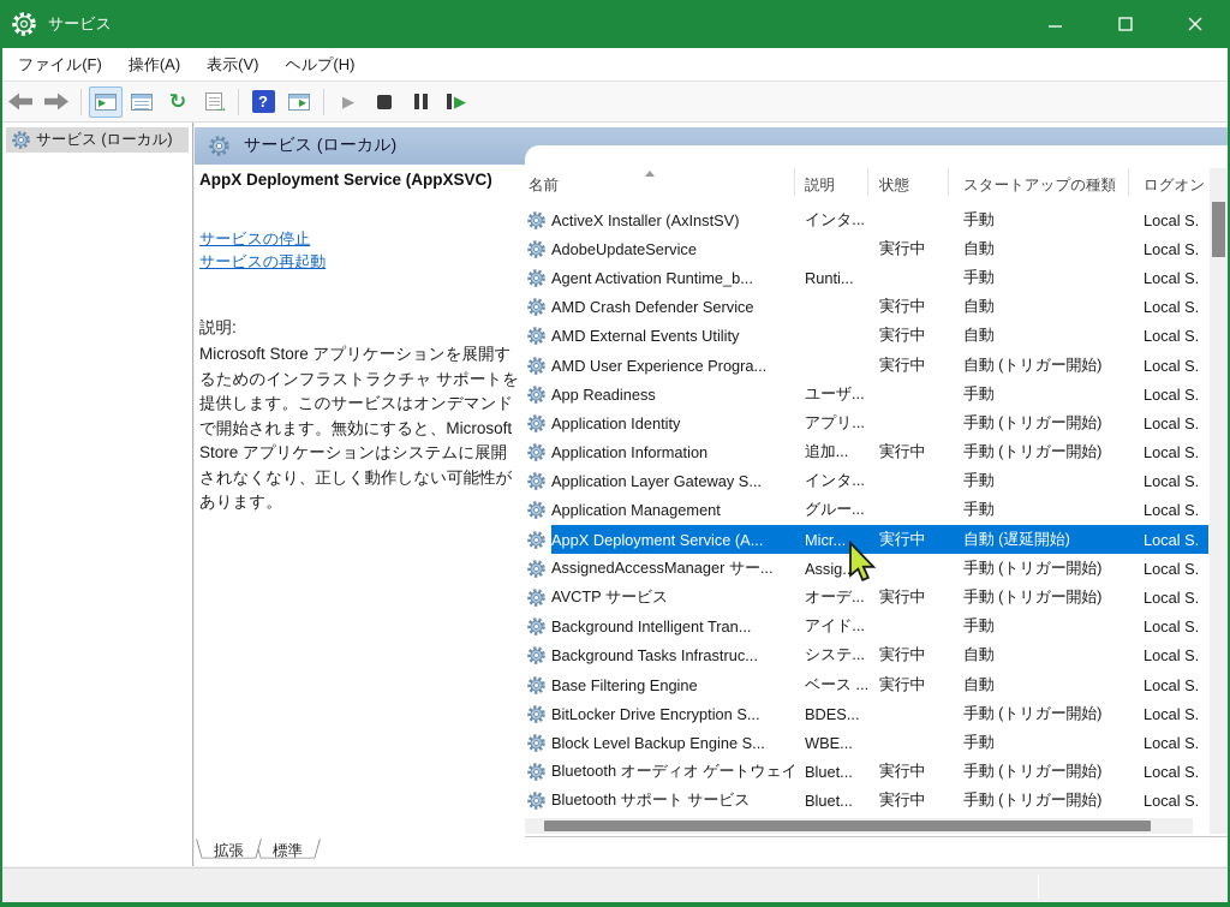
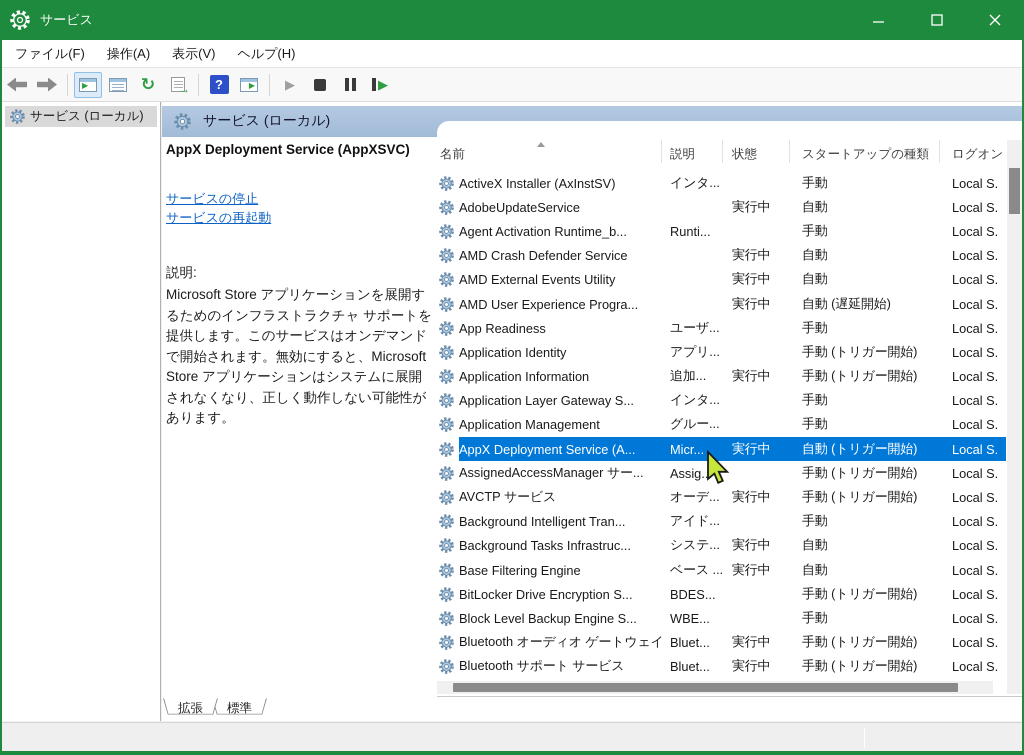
  サービス
  ファイル(F)
  操作(A)
  表示(V)
  ヘルプ(H)
  ▶
  ↻
  →
  ?
  ▶
  ▶
  ▶
  サービス (ローカル)
  サービス (ローカル)
  AppX Deployment Service (AppXSVC)
  サービスの停止
  サービスの再起動
  説明:
  Microsoft Store アプリケーションを展開するためのインフラストラクチャ サポートを提供します。このサービスはオンデマンドで開始されます。無効にすると、Microsoft Store アプリケーションはシステムに展開されなくなり、正しく動作しない可能性があります。
  名前
  説明
  状態
  スタートアップの種類
  ログオン
  ActiveX Installer (AxInstSV)
  インタ...
  手動
  Local S.
  AdobeUpdateService
  実行中
  自動
  Local S.
  Agent Activation Runtime_b...
  Runti...
  手動
  Local S.
  AMD Crash Defender Service
  実行中
  自動
  Local S.
  AMD External Events Utility
  実行中
  自動
  Local S.
  AMD User Experience Progra...
  実行中
- 自動 (トリガー開始)
+ 自動 (遅延開始)
  Local S.
  App Readiness
  ユーザ...
  手動
  Local S.
  Application Identity
  アプリ...
  手動 (トリガー開始)
  Local S.
  Application Information
  追加...
  実行中
  手動 (トリガー開始)
  Local S.
  Application Layer Gateway S...
  インタ...
  手動
  Local S.
  Application Management
  グルー...
  手動
  Local S.
  AppX Deployment Service (A...
  Micr...
  実行中
- 自動 (遅延開始)
+ 自動 (トリガー開始)
  Local S.
  AssignedAccessManager サー...
  Assig..
  手動 (トリガー開始)
  Local S.
  AVCTP サービス
  オーデ...
  実行中
  手動 (トリガー開始)
  Local S.
  Background Intelligent Tran...
  アイド...
  手動
  Local S.
  Background Tasks Infrastruc...
  システ...
  実行中
  自動
  Local S.
  Base Filtering Engine
  ベース ...
  実行中
  自動
  Local S.
  BitLocker Drive Encryption S...
  BDES...
  手動 (トリガー開始)
  Local S.
  Block Level Backup Engine S...
  WBE...
  手動
  Local S.
  Bluetooth オーディオ ゲートウェイ
  Bluet...
  実行中
  手動 (トリガー開始)
  Local S.
  Bluetooth サポート サービス
  Bluet...
  実行中
  手動 (トリガー開始)
  Local S.
  拡張
  標準
